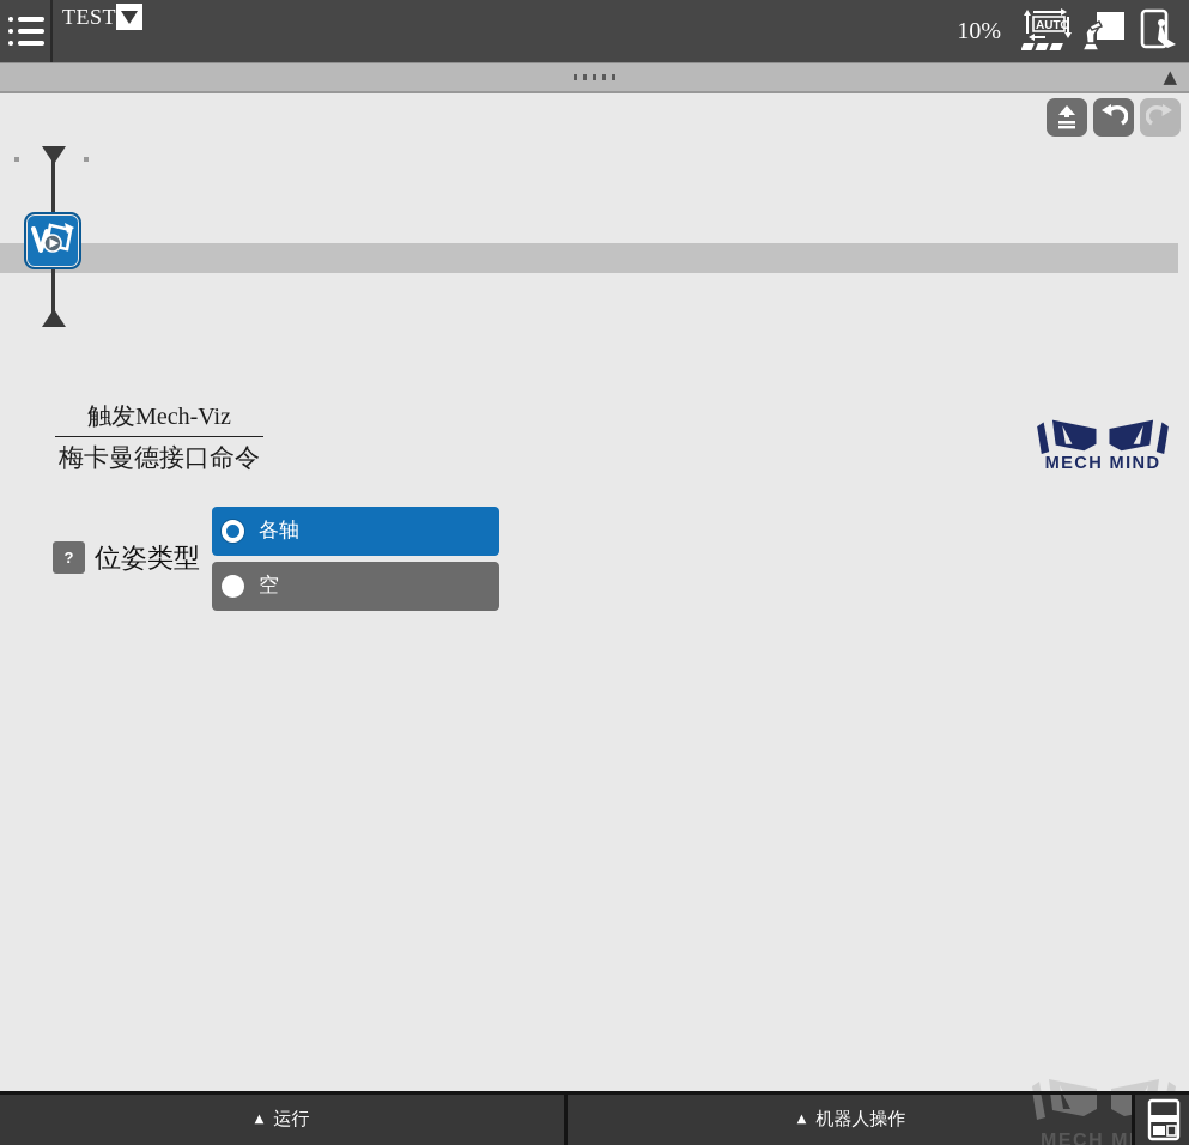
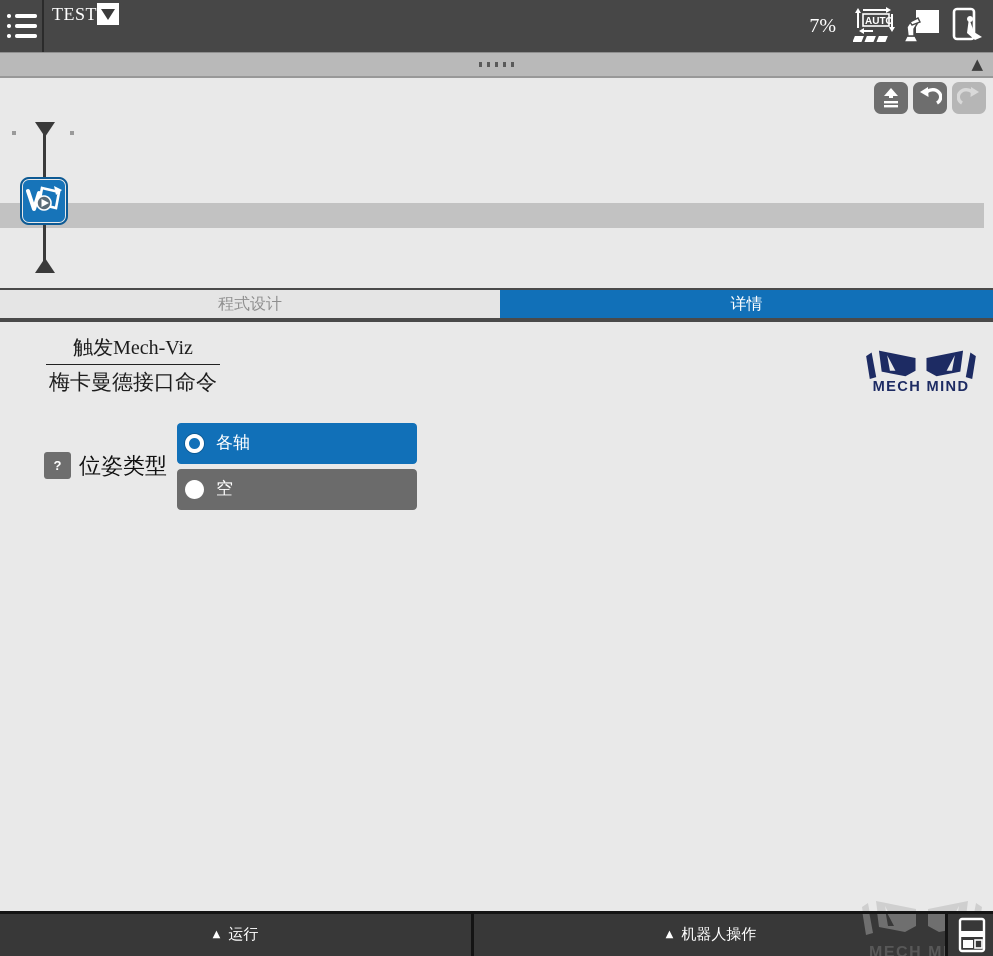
  TEST
- 10%
+ 7%
  AUTO
  ▲
+ 程式设计
+ 详情
  触发Mech-Viz
  梅卡曼德接口命令
  MECH MIND
  ?
  位姿类型
  各轴
  空
  MECH MI
  ▲
  运行
  ▲
  机器人操作
